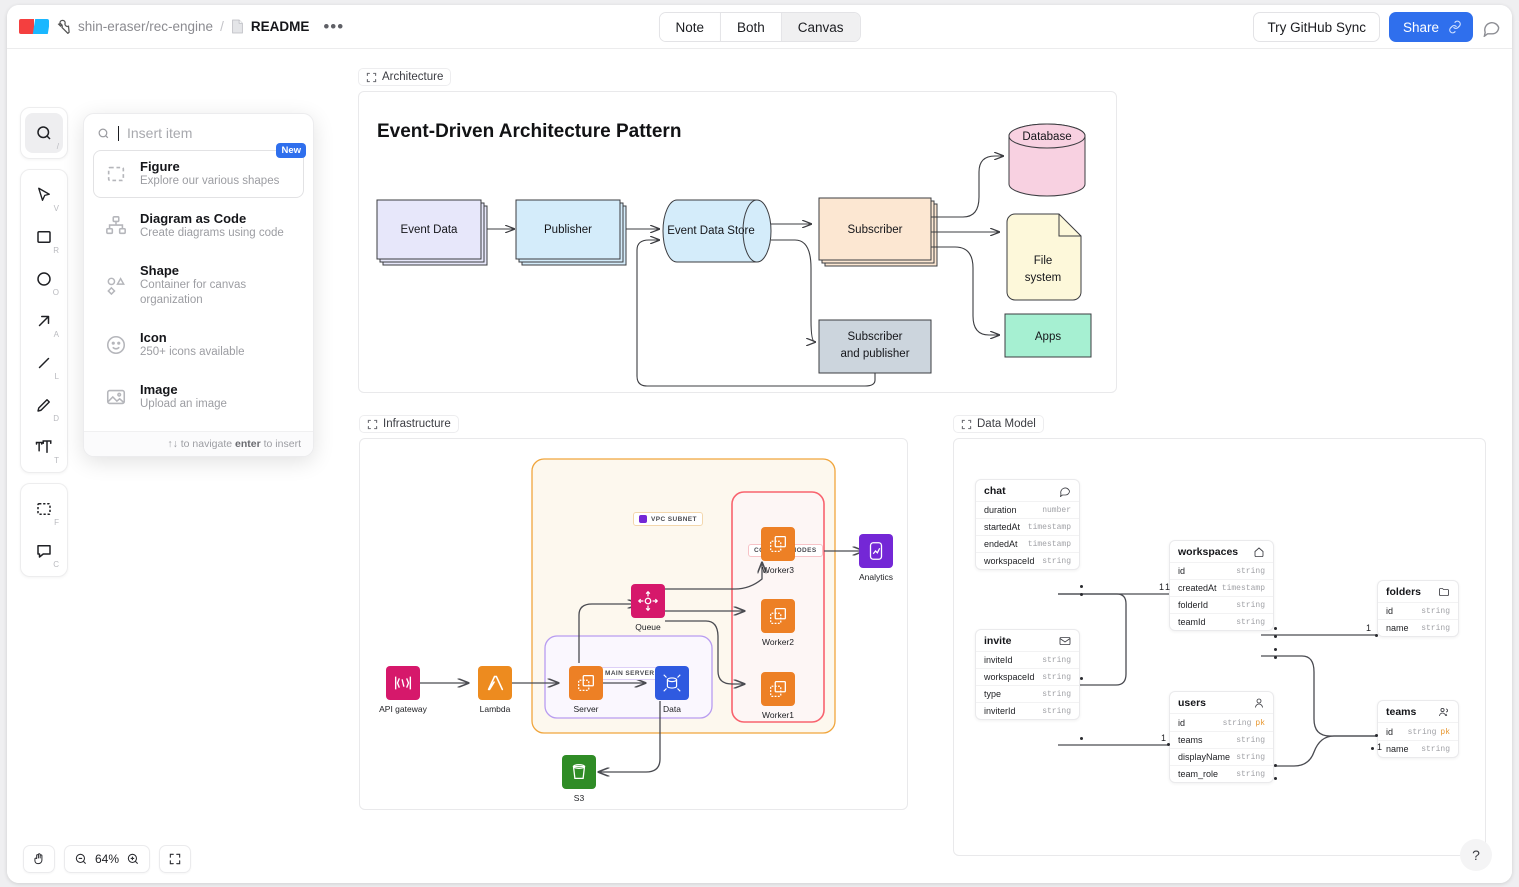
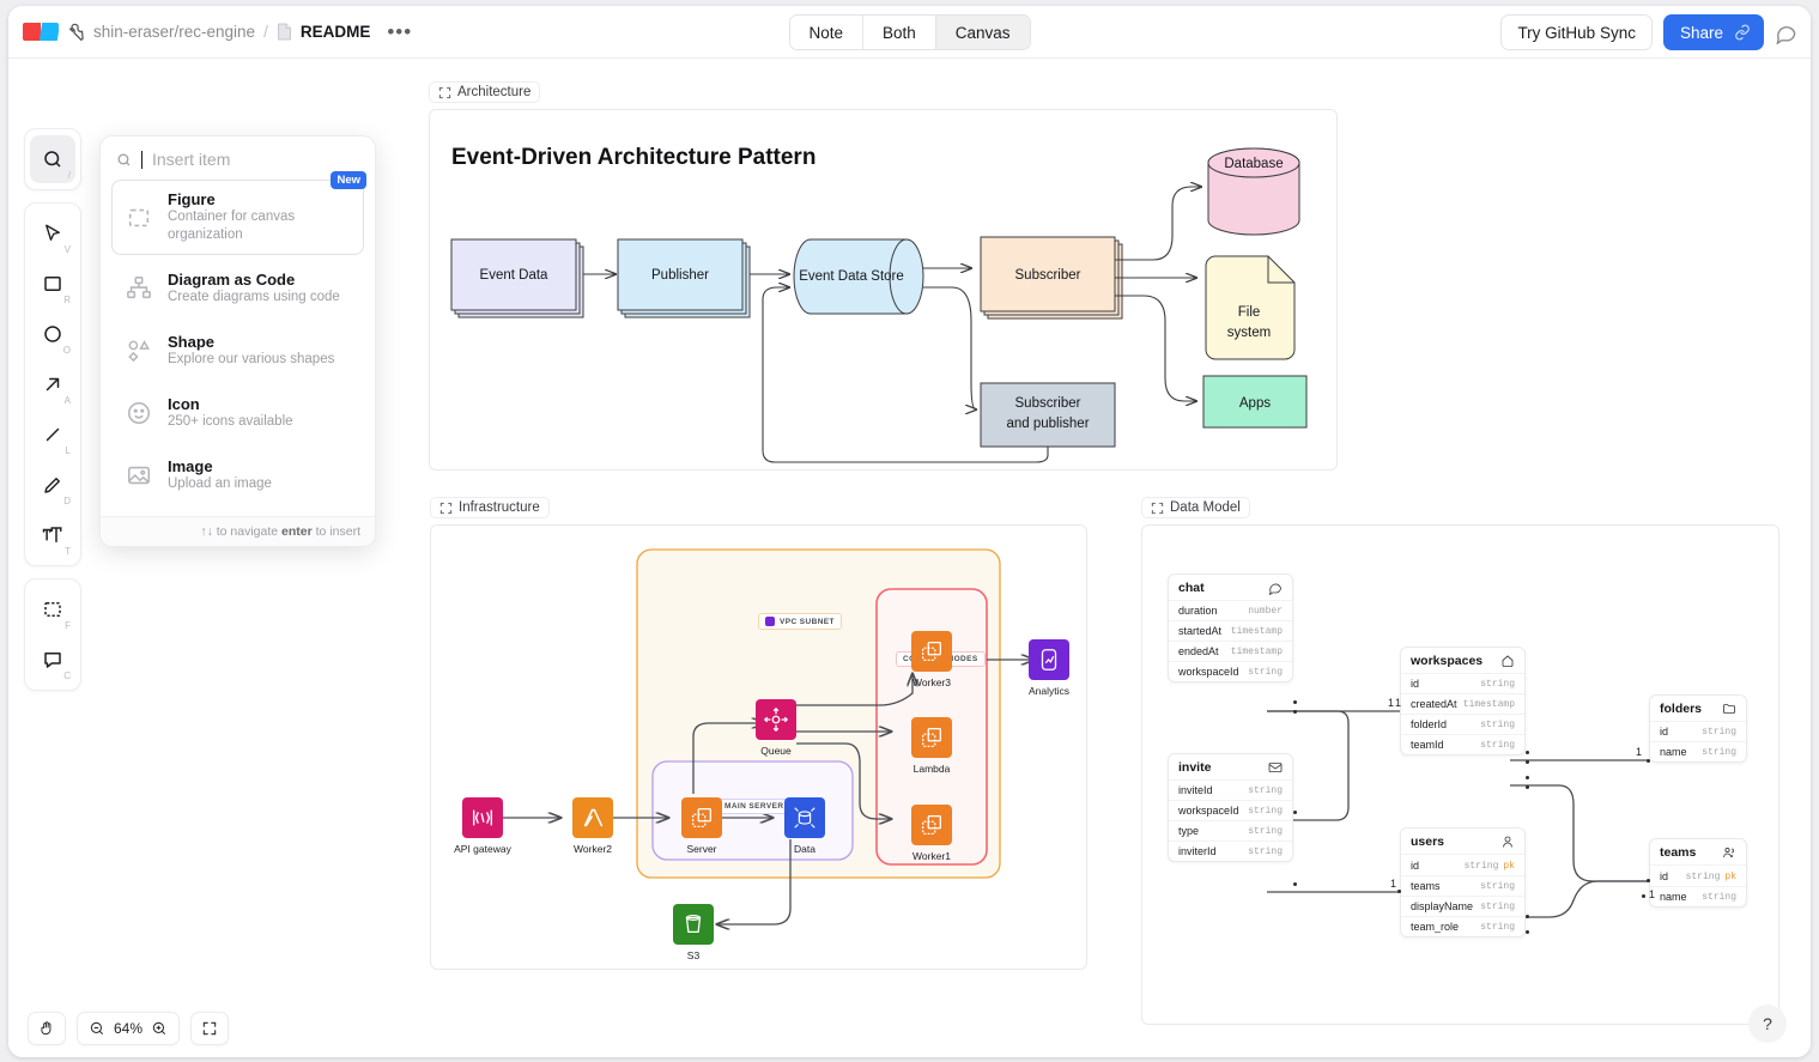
  shin-eraser/rec-engine
  /
  README
  •••
  Note
  Both
  Canvas
  Try GitHub Sync
  Share
  Architecture
  Event-Driven Architecture Pattern
  Event Data
  Publisher
  Event Data Store
  Subscriber
  Subscriber
  and publisher
  Database
  File
  system
  Apps
  Infrastructure
  API gateway
- Lambda
+ Worker2
  Server
  Data
  Queue
  Worker3
- Worker2
+ Lambda
  Worker1
  Analytics
  S3
  Data Model
  chat
  duration
  number
  startedAt
  timestamp
  endedAt
  timestamp
  workspaceId
  string
  invite
  inviteId
  string
  workspaceId
  string
  type
  string
  inviterId
  string
  workspaces
  id
  string
  createdAt
  timestamp
  folderId
  string
  teamId
  string
  1
  1
  users
  id
  string pk
  teams
  string
  displayName
  string
  team_role
  string
  1
  folders
  id
  string
  name
  string
  1
  teams
  id
  string pk
  name
  string
  1
  /
  V
  R
  O
  A
  L
  D
  T
  F
  C
  Insert item
  Figure
- Explore our various shapes
+ Container for canvas organization
  New
  Diagram as Code
  Create diagrams using code
  Shape
- Container for canvas organization
+ Explore our various shapes
  Icon
  250+ icons available
  Image
  Upload an image
  ↑↓ to navigate enter to insert
  64%
  ?
